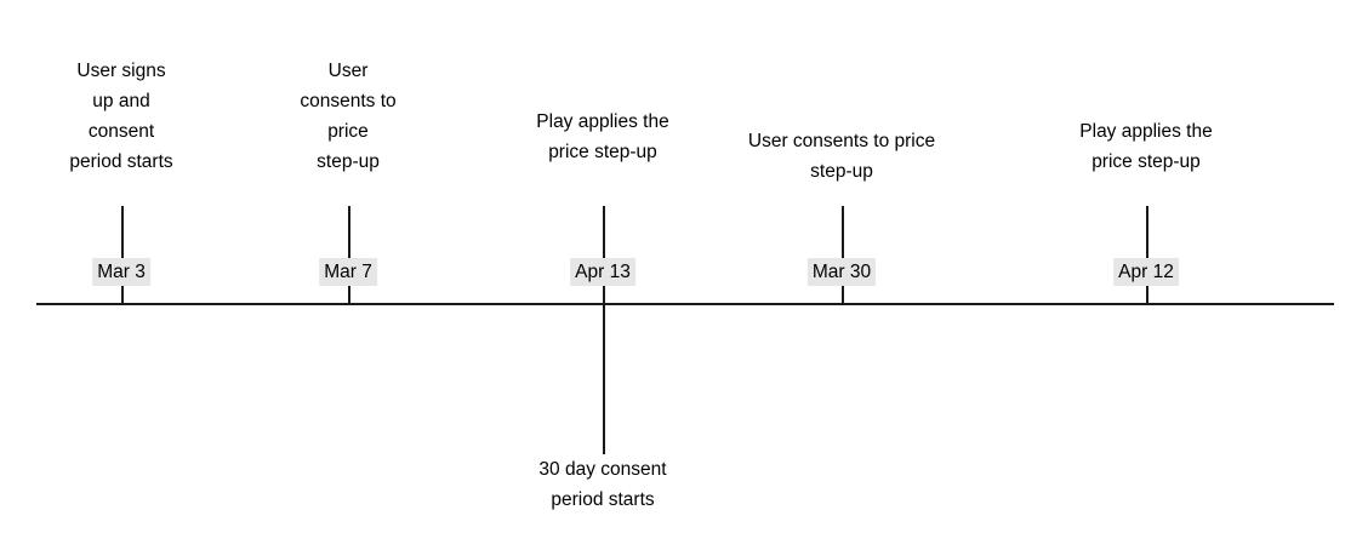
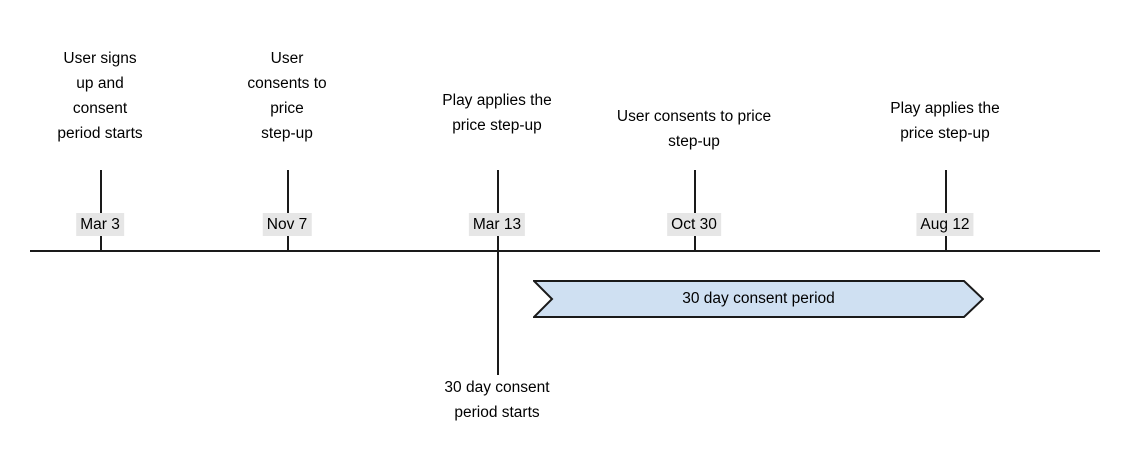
  User signs
  up and
  consent
  period starts
  Mar 3
  User
  consents to
  price
  step-up
- Mar 7
+ Nov 7
  Play applies the
  price step-up
- Apr 13
+ Mar 13
  User consents to price
  step-up
- Mar 30
+ Oct 30
  Play applies the
  price step-up
- Apr 12
+ Aug 12
  30 day consent
  period starts
+ 30 day consent period
